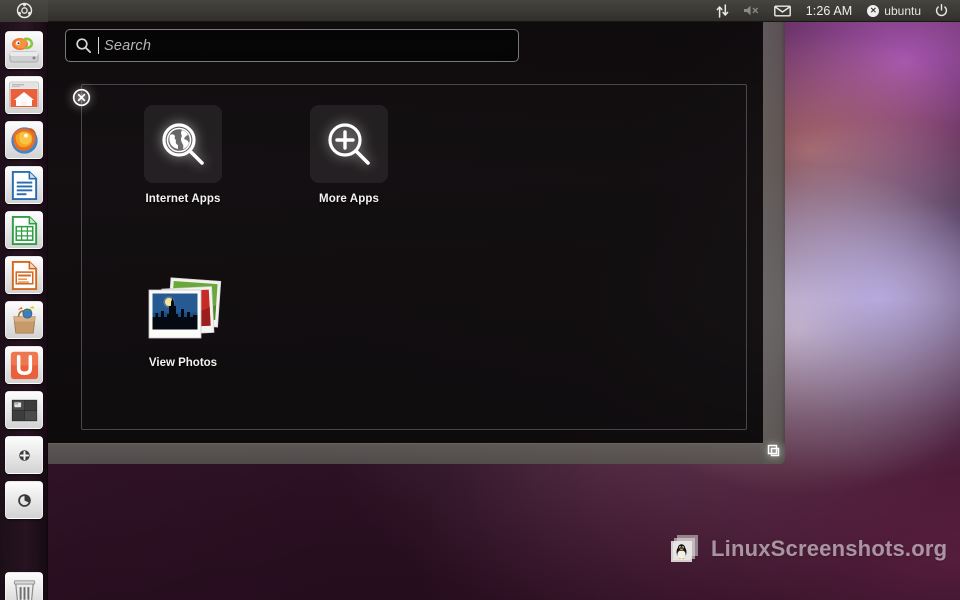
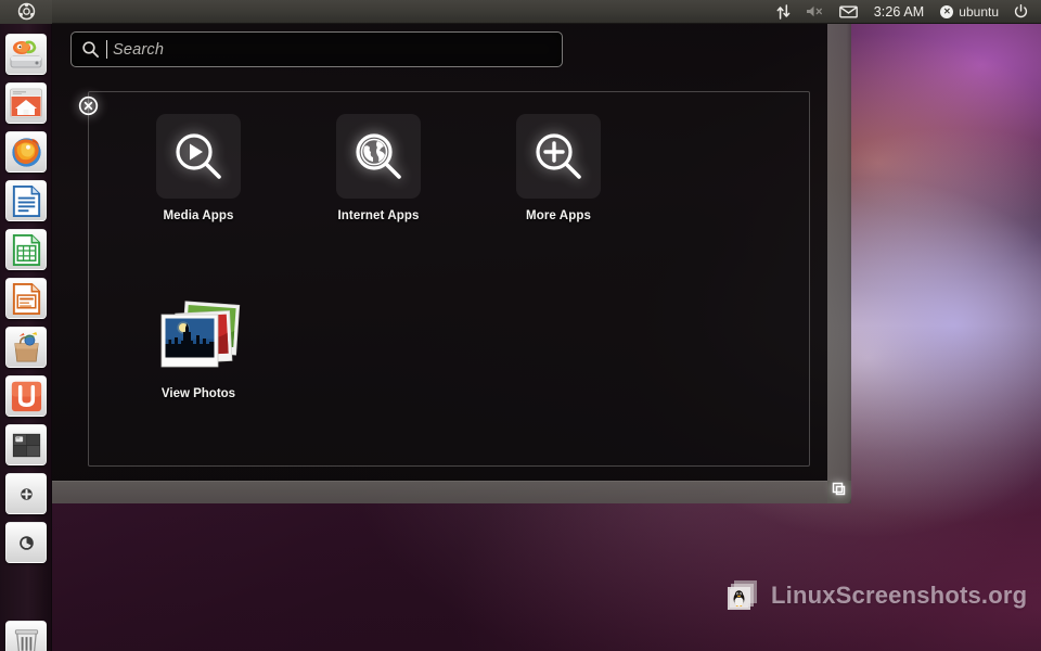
- 1:26 AM
+ 3:26 AM
  ✕
  ubuntu
  Search
+ Media Apps
  Internet Apps
  More Apps
  View Photos
  LinuxScreenshots.org
